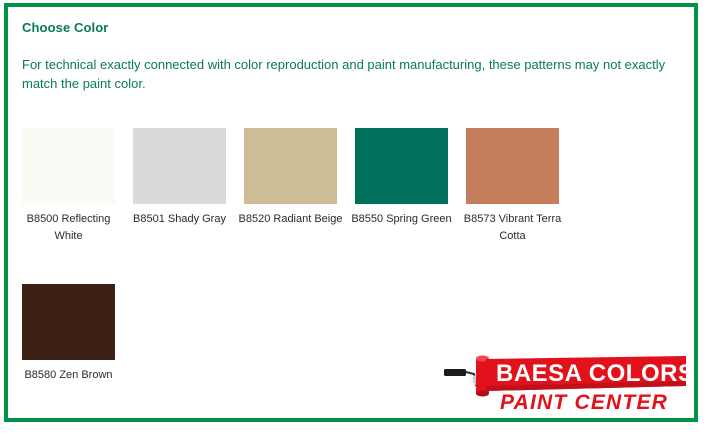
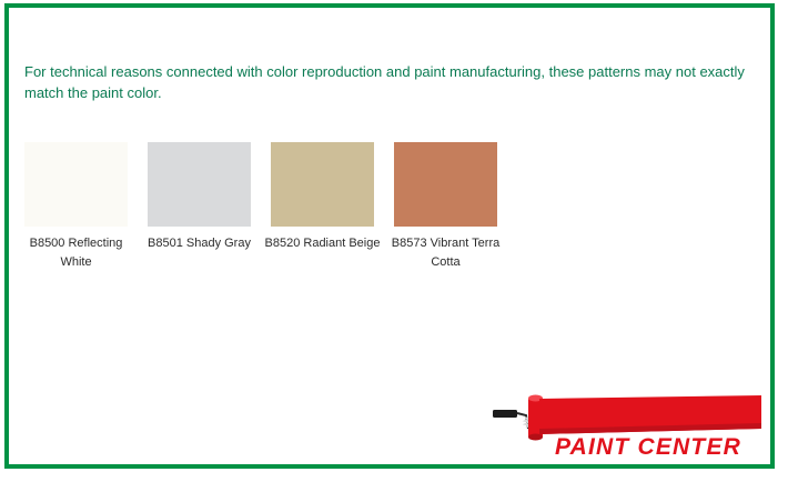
- Choose Color
- For technical exactly connected with color reproduction and paint manufacturing, these patterns may not exactly match the paint color.
+ For technical reasons connected with color reproduction and paint manufacturing, these patterns may not exactly match the paint color.
  B8500 Reflecting White
  B8501 Shady Gray
  B8520 Radiant Beige
- B8550 Spring Green
  B8573 Vibrant Terra Cotta
- B8580 Zen Brown
- BAESA COLORS
  PAINT CENTER
